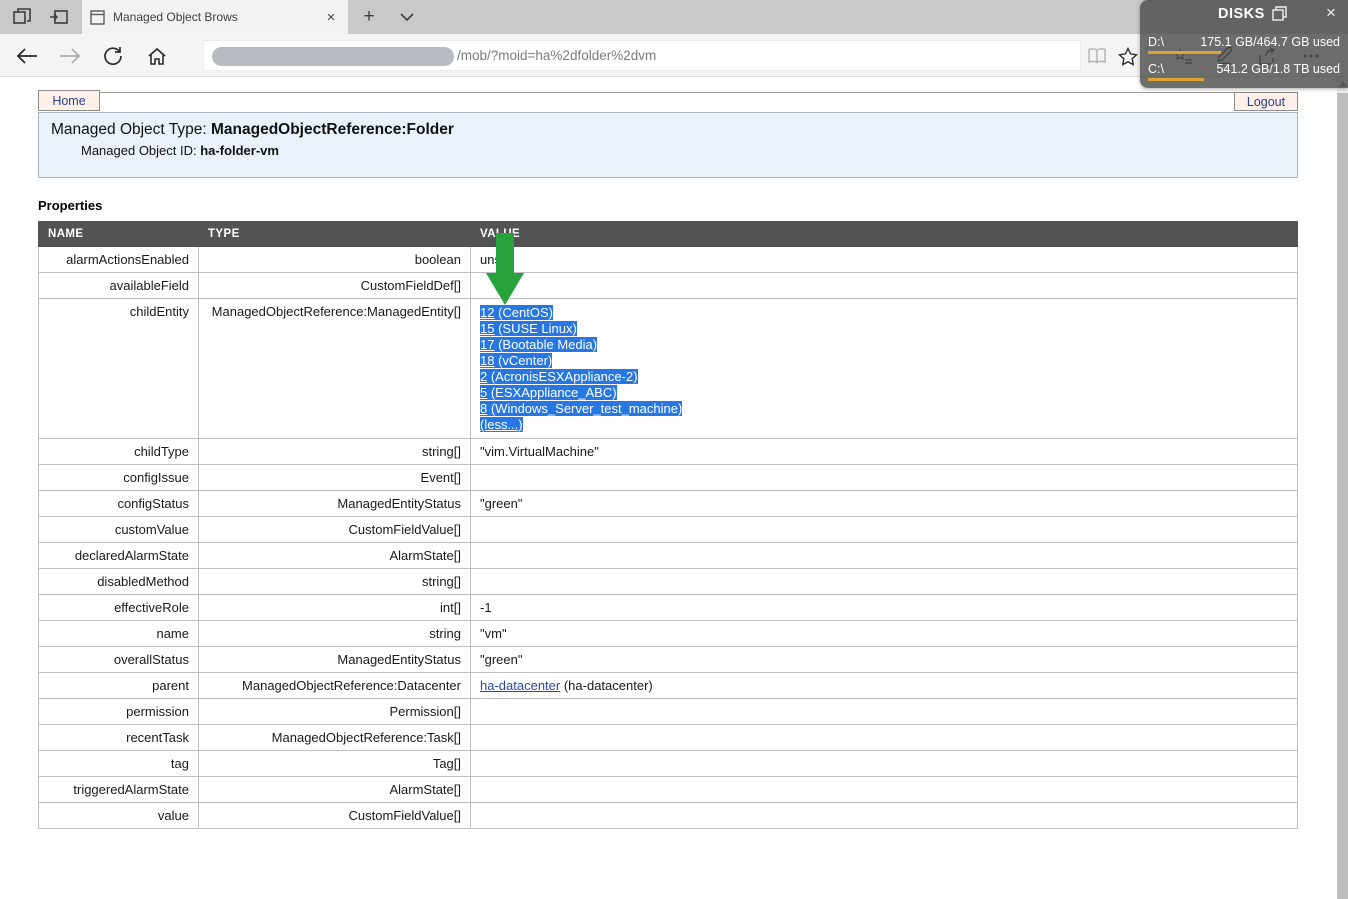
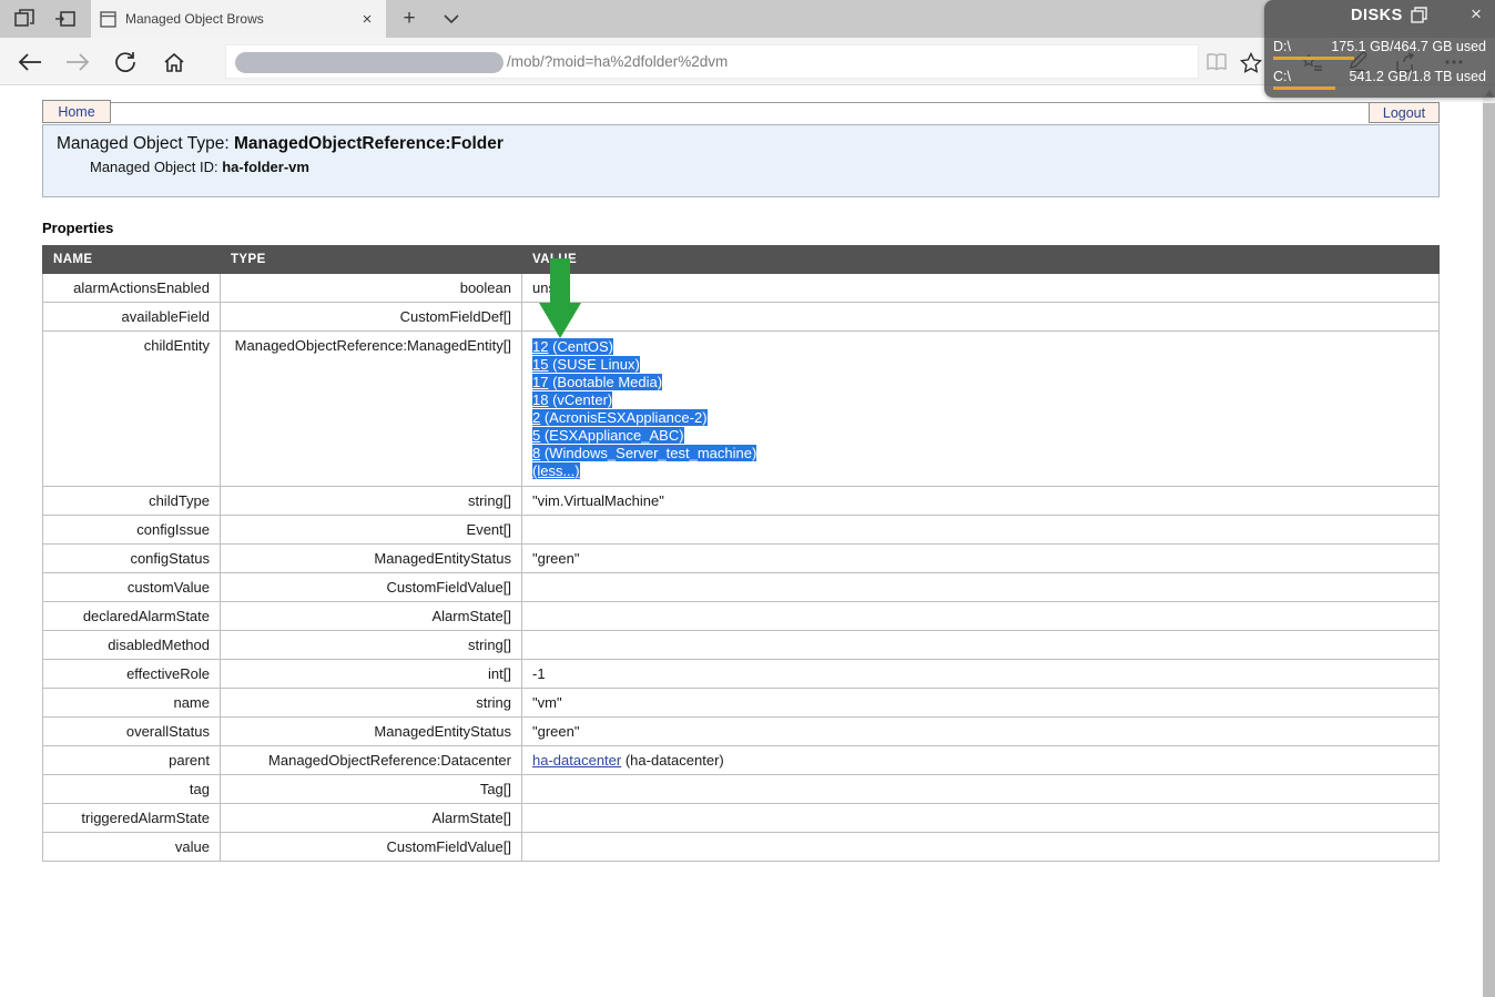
  Managed Object Brows
  ×
  +
  /mob/?moid=ha%2dfolder%2dvm
  DISKS
  ×
  D:\
  175.1 GB/464.7 GB used
  C:\
  541.2 GB/1.8 TB used
  Home
  Logout
  Managed Object Type: ManagedObjectReference:Folder
  Managed Object ID: ha-folder-vm
  Properties
  NAME	TYPE	VAE
  alarmActionsEnabled	boolean	un
  availableField	CustomFieldDef​[]
  childEntity	ManagedObjectReference:ManagedEntity​[]
  12 (CentOS)
  15 (SUSE Linux)
  17 (Bootable Media)
  18 (vCenter)
  2 (AcronisESXAppliance-2)
  5 (ESXAppliance_ABC)
  8 (Windows_Server_test_machine)
  (less...)
  childType	string​[]	"vim.VirtualMachine"
  configIssue	Event​[]
  configStatus	ManagedEntityStatus	"green"
  customValue	CustomFieldValue​[]
  declaredAlarmState	AlarmState​[]
  disabledMethod	string​[]
  effectiveRole	int​[]	-1
  name	string	"vm"
  overallStatus	ManagedEntityStatus	"green"
  parent	ManagedObjectReference:Datacenter	ha-datacenter (ha-datacenter)
- permission	Permission​[]
- recentTask	ManagedObjectReference:Task​[]
  tag	Tag​[]
  triggeredAlarmState	AlarmState​[]
  value	CustomFieldValue​[]
